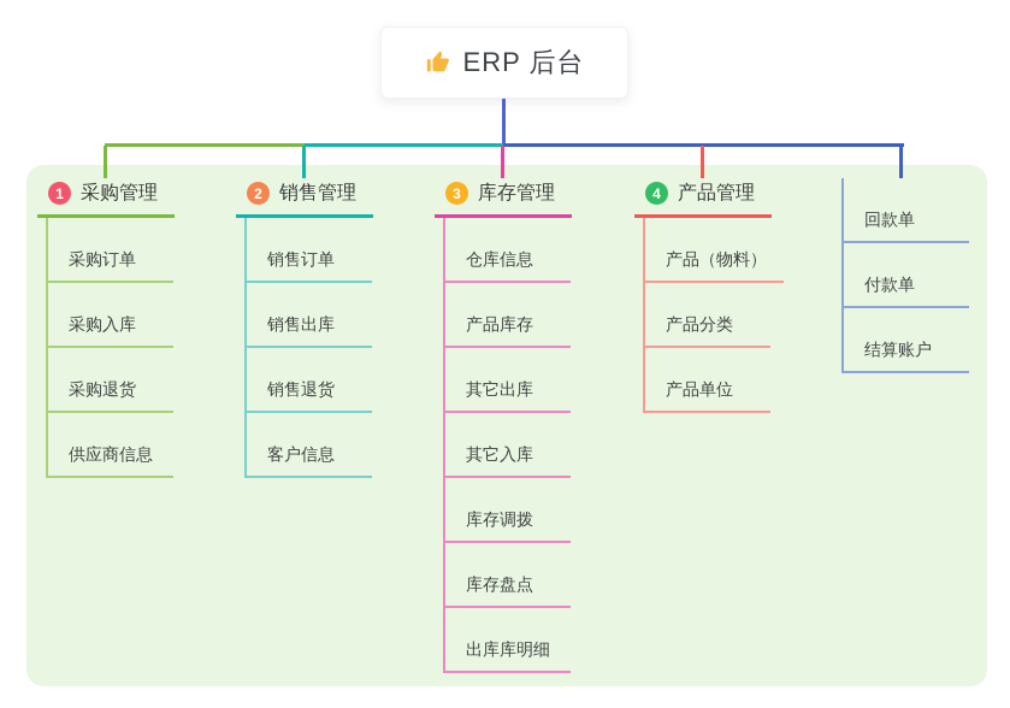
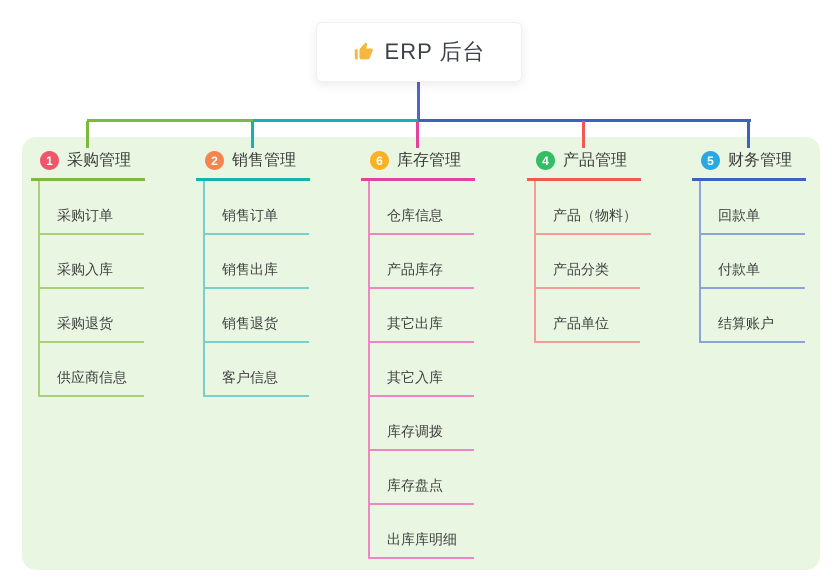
  ERP 后台
  1
  采购管理
  采购订单
  采购入库
  采购退货
  供应商信息
  2
  销售管理
  销售订单
  销售出库
  销售退货
  客户信息
- 3
+ 6
  库存管理
  仓库信息
  产品库存
  其它出库
  其它入库
  库存调拨
  库存盘点
  出库库明细
  4
  产品管理
  产品（物料）
  产品分类
  产品单位
+ 5
+ 财务管理
  回款单
  付款单
  结算账户
